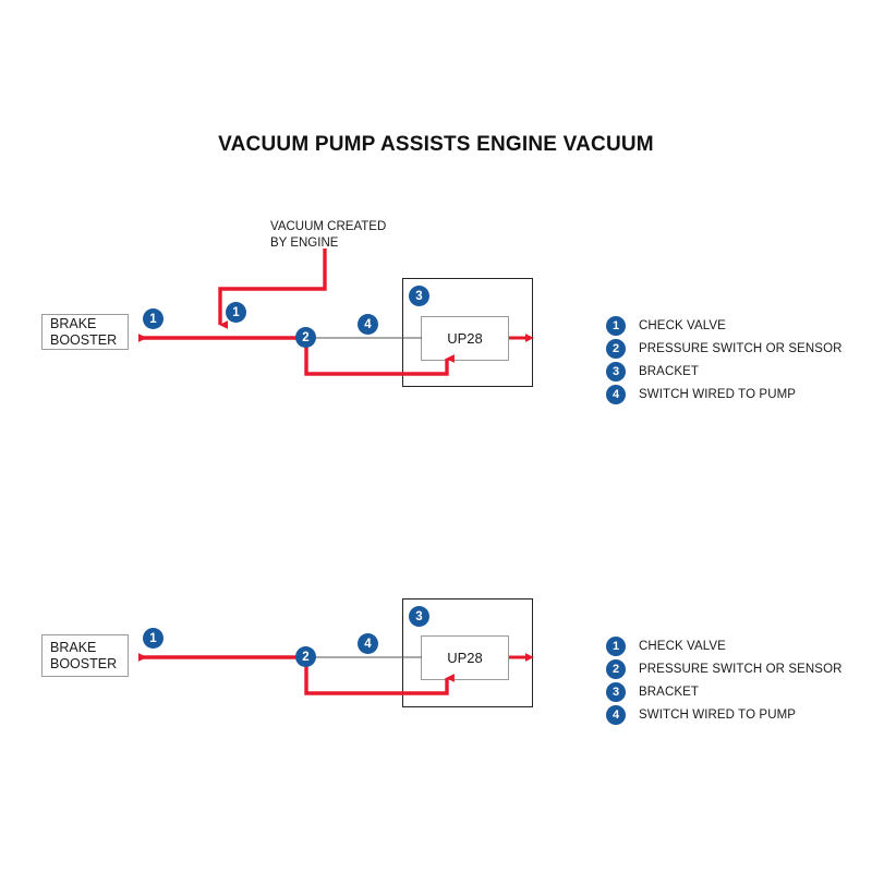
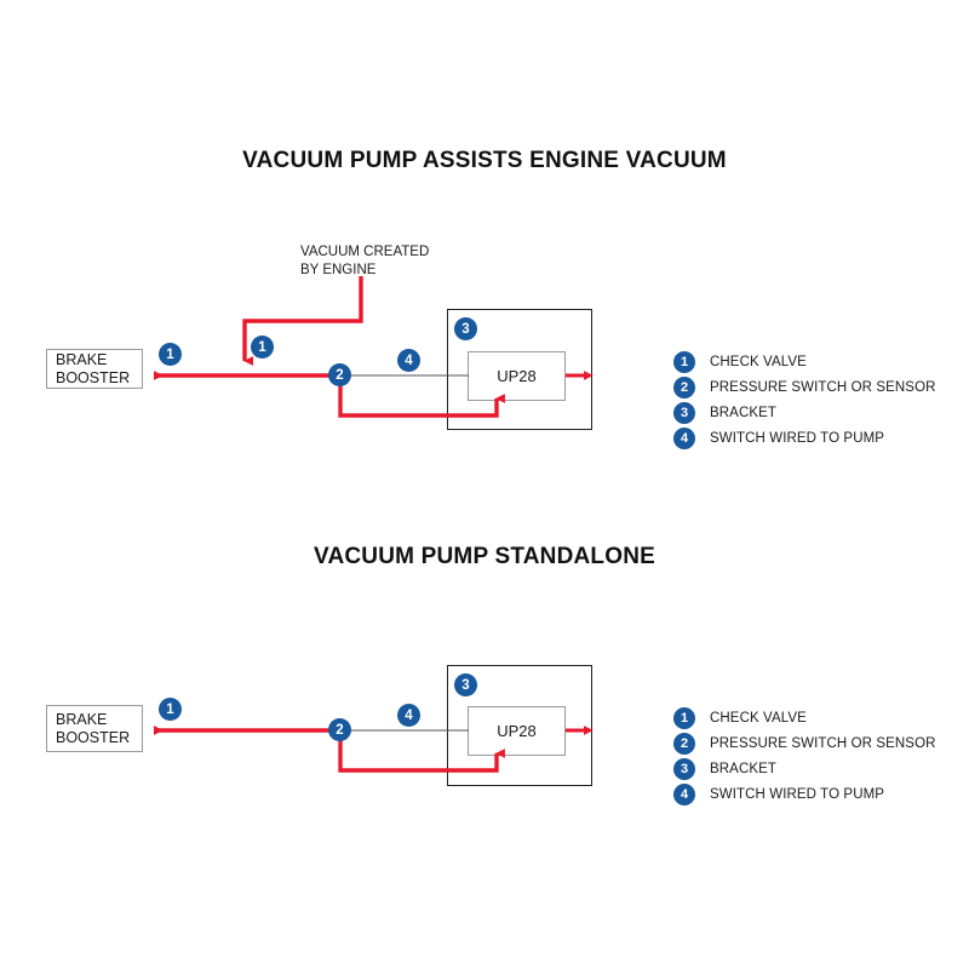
  VACUUM PUMP ASSISTS ENGINE VACUUM
  BRAKE
  BOOSTER
  UP28
  VACUUM CREATED
  BY ENGINE
  1
  1
  2
  3
  4
  1
  CHECK VALVE
  2
  PRESSURE SWITCH OR SENSOR
  3
  BRACKET
  4
  SWITCH WIRED TO PUMP
+ VACUUM PUMP STANDALONE
  BRAKE
  BOOSTER
  UP28
  1
  2
  3
  4
  1
  CHECK VALVE
  2
  PRESSURE SWITCH OR SENSOR
  3
  BRACKET
  4
  SWITCH WIRED TO PUMP
